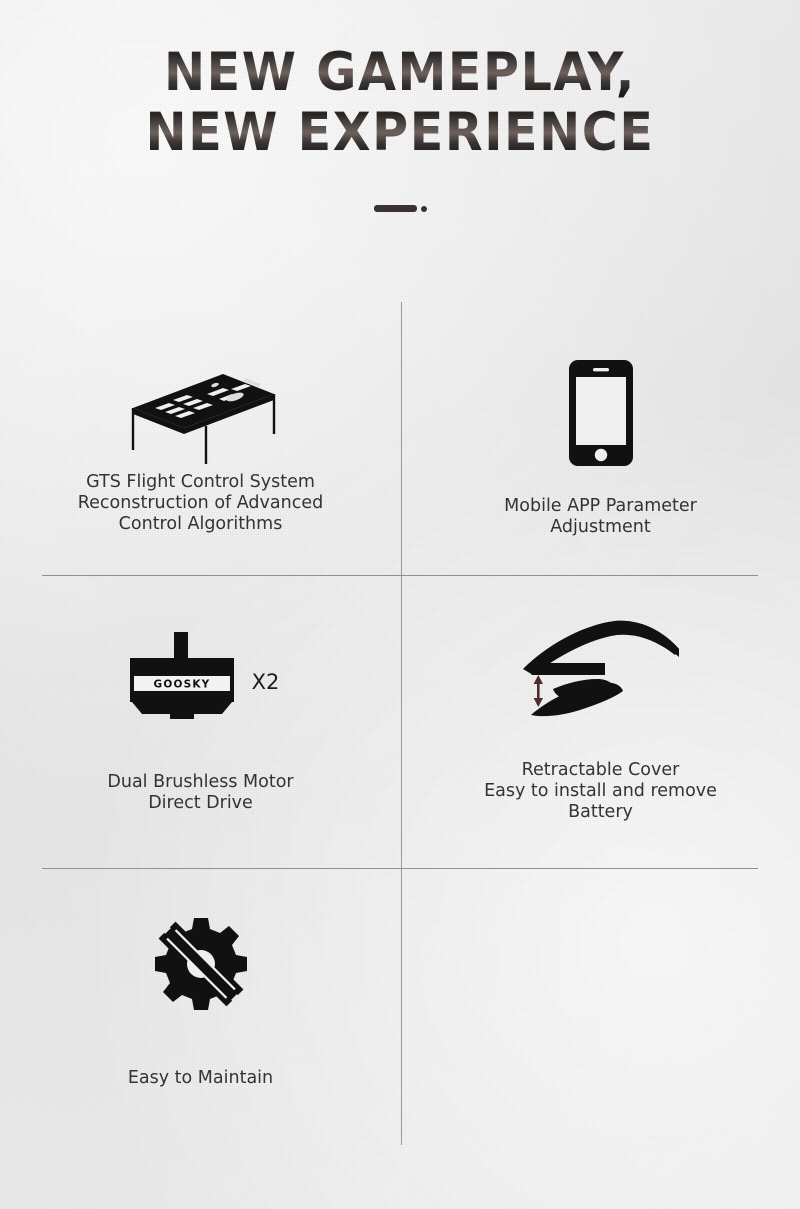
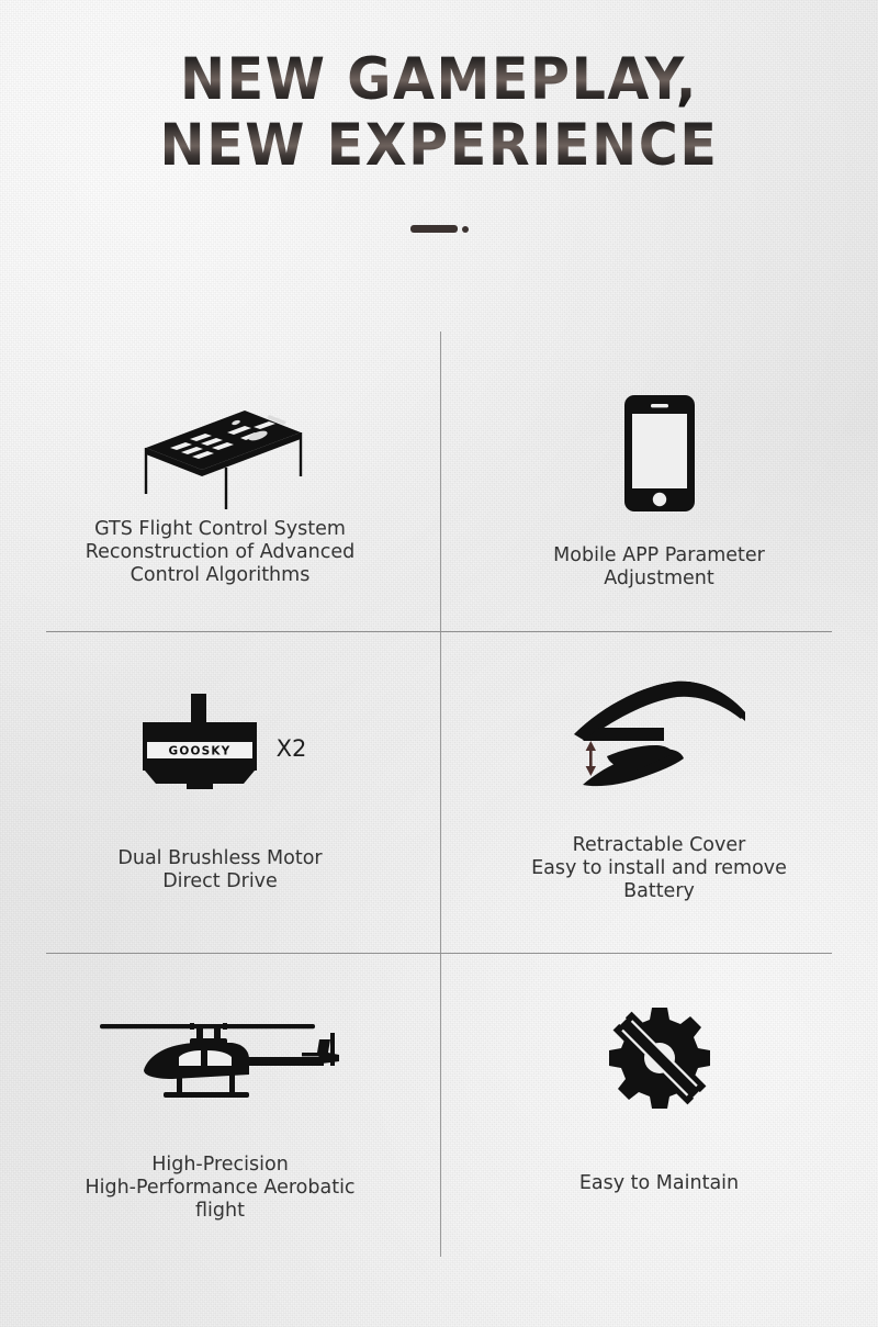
  NEW GAMEPLAY,
  NEW EXPERIENCE
  GTS Flight Control System
  Reconstruction of Advanced
  Control Algorithms
  Mobile APP Parameter
  Adjustment
  GOOSKY
  X2
  Dual Brushless Motor
  Direct Drive
  Retractable Cover
  Easy to install and remove
  Battery
+ High-Precision
+ High-Performance Aerobatic
+ flight
  Easy to Maintain
